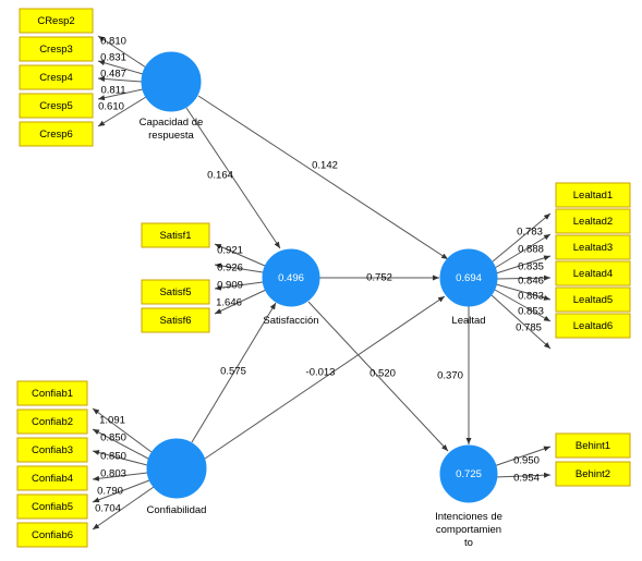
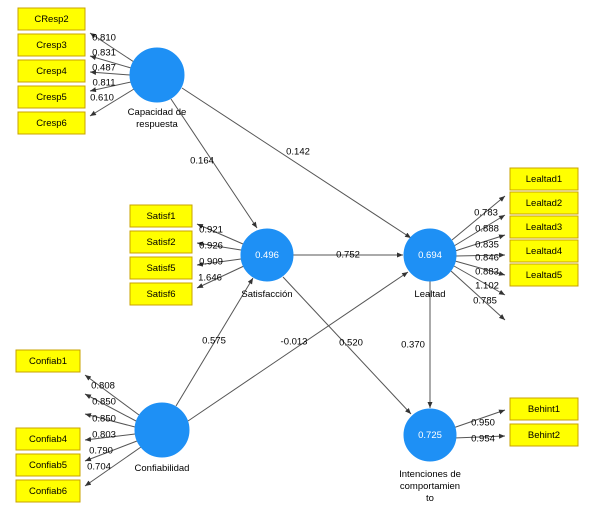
  CResp2
  Cresp3
  Cresp4
  Cresp5
  Cresp6
  Satisf1
+ Satisf2
  Satisf5
  Satisf6
  Confiab1
- Confiab2
- Confiab3
  Confiab4
  Confiab5
  Confiab6
  Lealtad1
  Lealtad2
  Lealtad3
  Lealtad4
  Lealtad5
- Lealtad6
  Behint1
  Behint2
  0.810
  0.831
  0.487
  0.811
  0.610
  0.921
  0.926
  0.909
  1.646
- 1.091
+ 0.808
  0.850
  0.850
  0.803
  0.790
  0.704
  0.783
  0.888
  0.835
  0.846
  0.883
- 0.853
+ 1.102
  0.785
  0.950
  0.954
  Capacidad de respuesta
  0.496
  Satisfacción
  0.694
  Lealtad
  Confiabilidad
  0.725
  Intenciones de comportamien to
  0.164
  0.142
  0.752
  0.575
  -0.013
  0.520
  0.370
